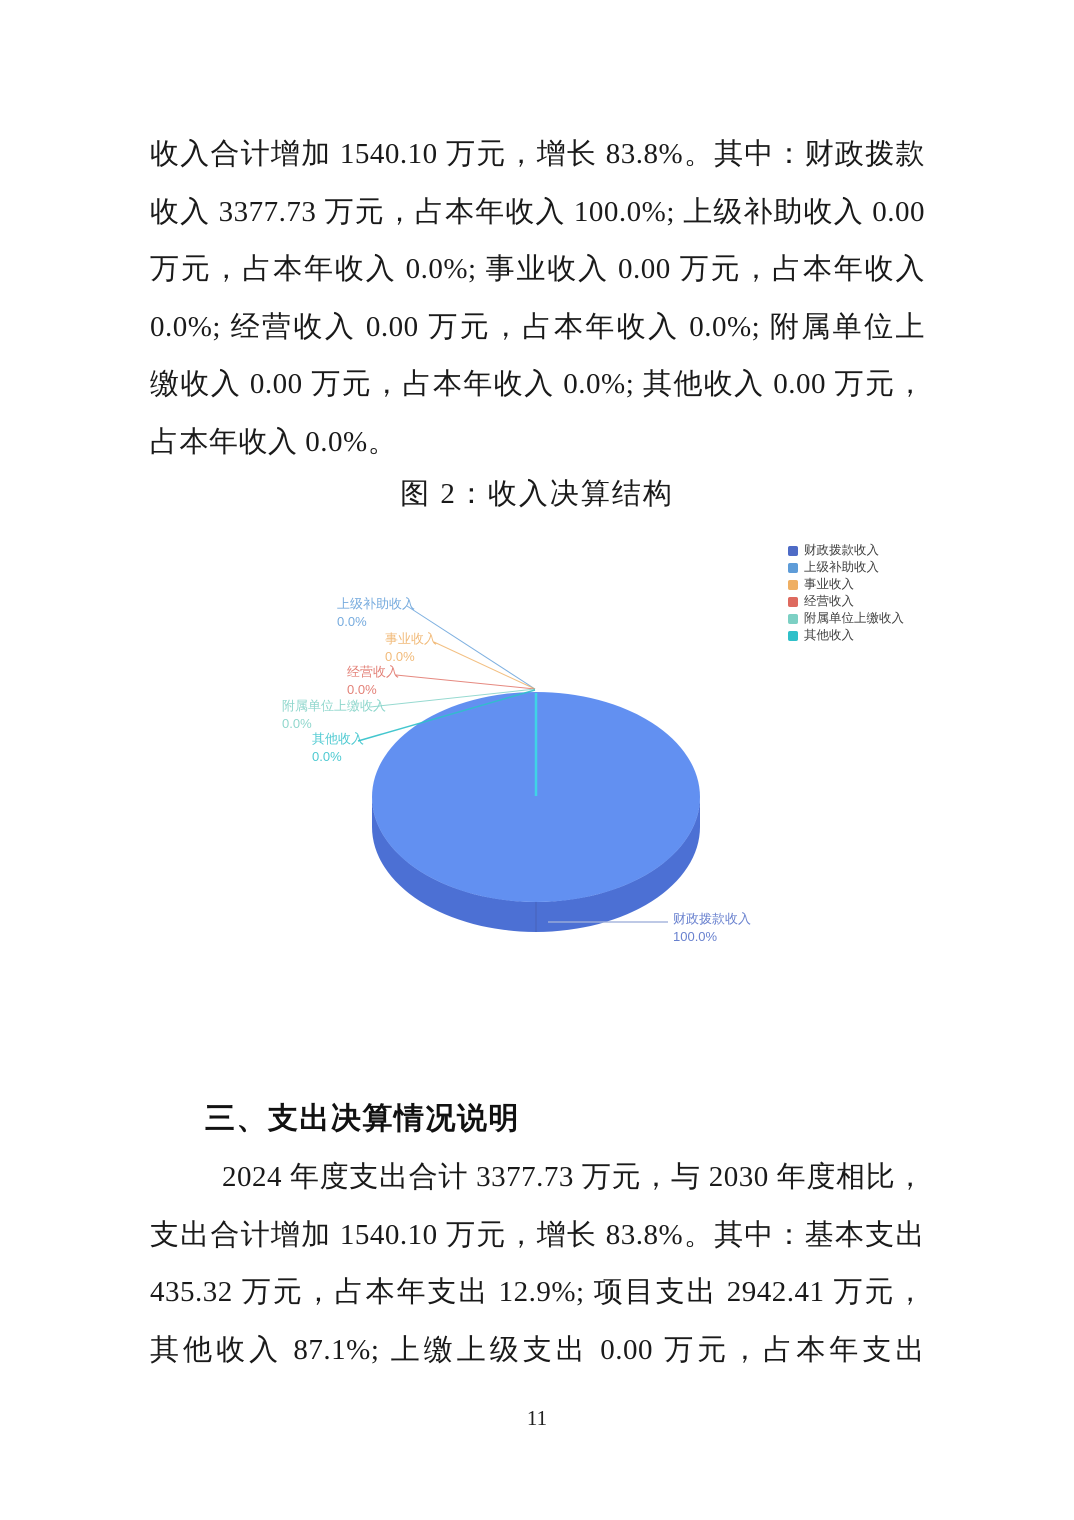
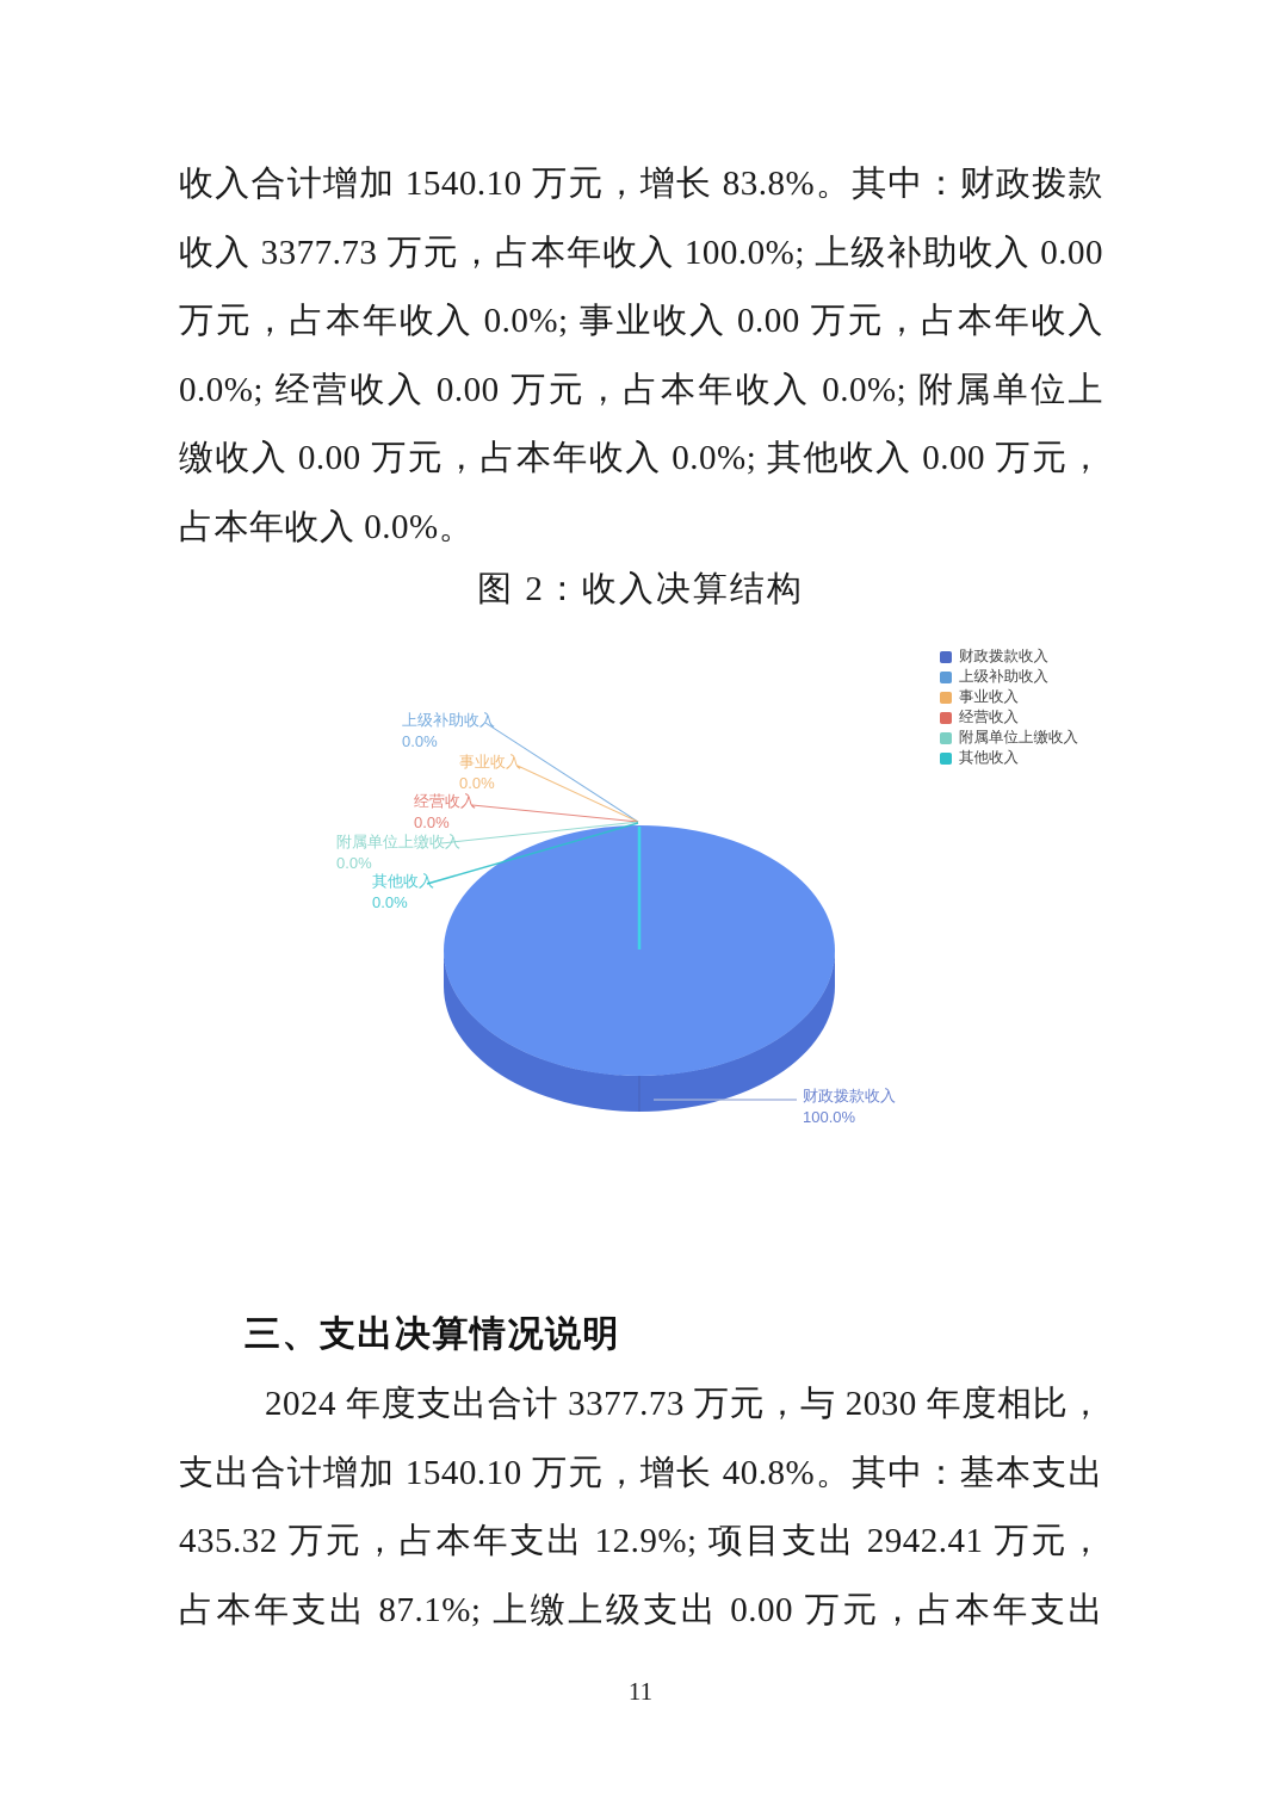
  收入合计增加 1540.10 万元，增长 83.8%。其中：财政拨款
  收入 3377.73 万元，占本年收入 100.0%; 上级补助收入 0.00
  万元，占本年收入 0.0%; 事业收入 0.00 万元，占本年收入
  0.0%; 经营收入 0.00 万元，占本年收入 0.0%; 附属单位上
  缴收入 0.00 万元，占本年收入 0.0%; 其他收入 0.00 万元，
  占本年收入 0.0%。
  图 2：收入决算结构
  上级补助收入
  0.0%
  事业收入
  0.0%
  经营收入
  0.0%
  附属单位上缴收入
  0.0%
  其他收入
  0.0%
  财政拨款收入
  100.0%
  财政拨款收入
  上级补助收入
  事业收入
  经营收入
  附属单位上缴收入
  其他收入
  三、支出决算情况说明
  2024 年度支出合计 3377.73 万元，与 2030 年度相比，
- 支出合计增加 1540.10 万元，增长 83.8%。其中：基本支出
+ 支出合计增加 1540.10 万元，增长 40.8%。其中：基本支出
  435.32 万元，占本年支出 12.9%; 项目支出 2942.41 万元，
- 其他收入 87.1%; 上缴上级支出 0.00 万元，占本年支出
+ 占本年支出 87.1%; 上缴上级支出 0.00 万元，占本年支出
  11
